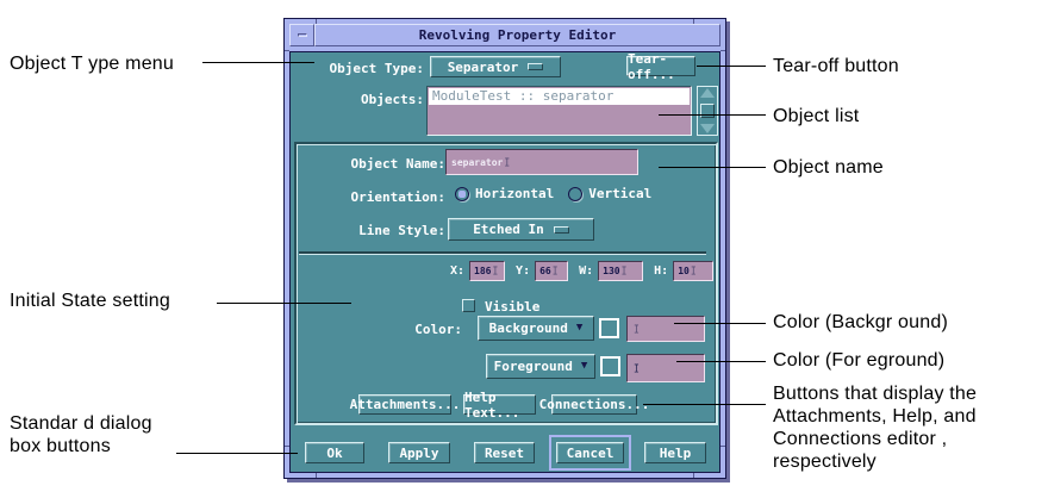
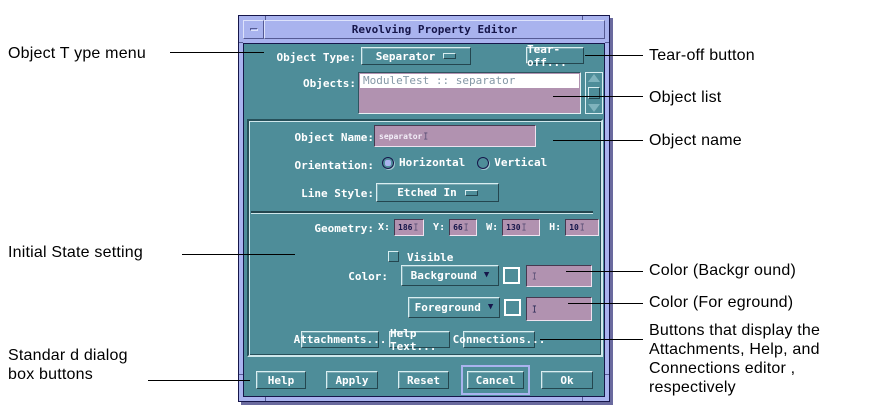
  Object T ype menu
  Initial State setting
  Standar d dialog
  box buttons
  Tear-off button
  Object list
  Object name
  Color (Backgr ound)
  Color (For eground)
  Buttons that display the
  Attachments, Help, and
  Connections editor ,
  respectively
  Revolving Property Editor
  Object Type:
  Separator
  Tear-off...
  Objects:
  ModuleTest :: separator
  Object Name:
  separator
  I
  Orientation:
  Horizontal
  Vertical
  Line Style:
  Etched In
+ Geometry:
  X:
  186
  I
  Y:
  66
  I
  W:
  130
  I
  H:
  10
  I
  Visible
  Color:
  Background
  ▼
  I
  Foreground
  ▼
  I
  Attachments...
  Help Text...
  Connections..
- Ok
+ Help
  Apply
  Reset
  Cancel
- Help
+ Ok
